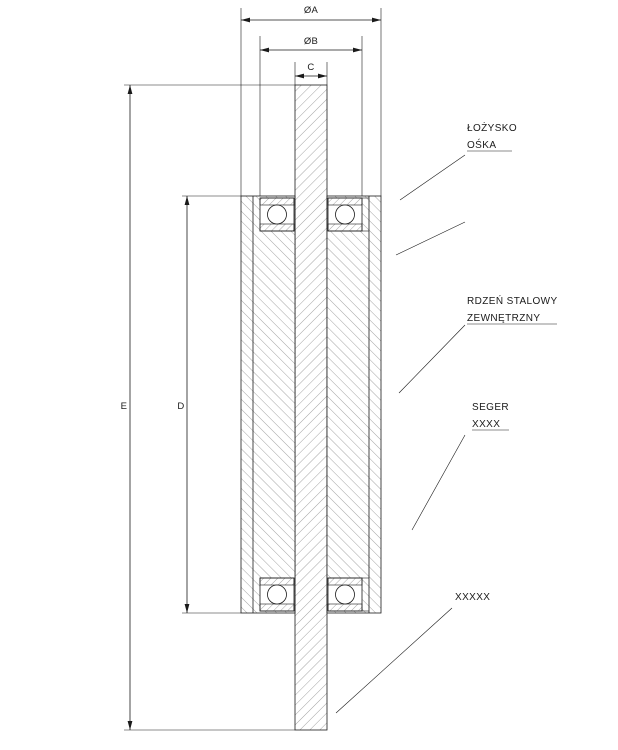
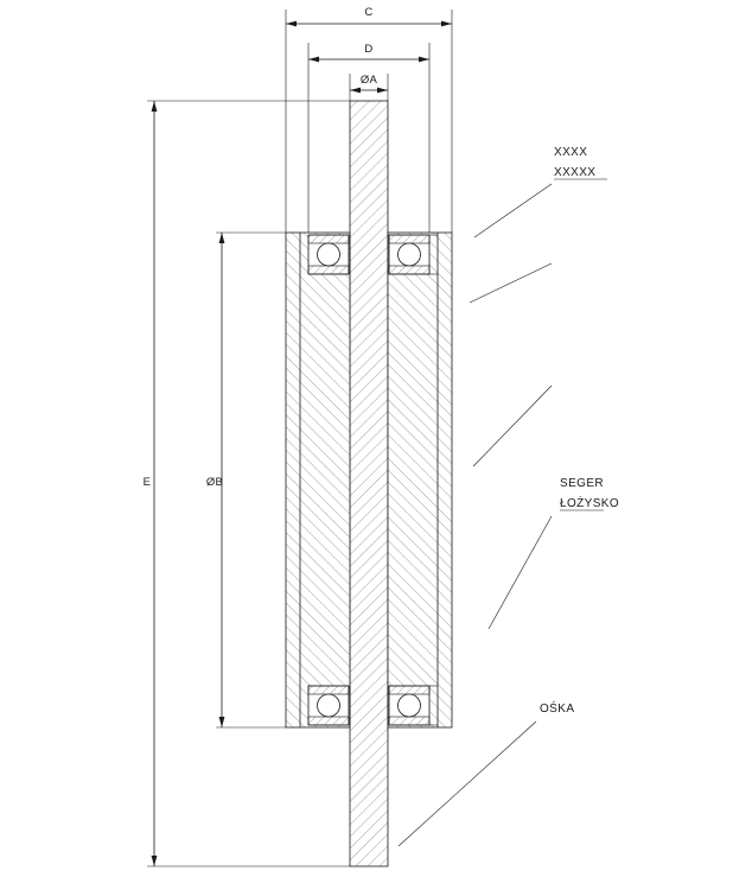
- ØA
+ C
- ØB
+ D
- C
+ ØA
- D
+ ØB
  E
- ŁOŻYSKO
+ XXXX
- OŚKA
+ XXXXX
- RDZEŃ STALOWY
- ZEWNĘTRZNY
  SEGER
- XXXX
+ ŁOŻYSKO
- XXXXX
+ OŚKA
